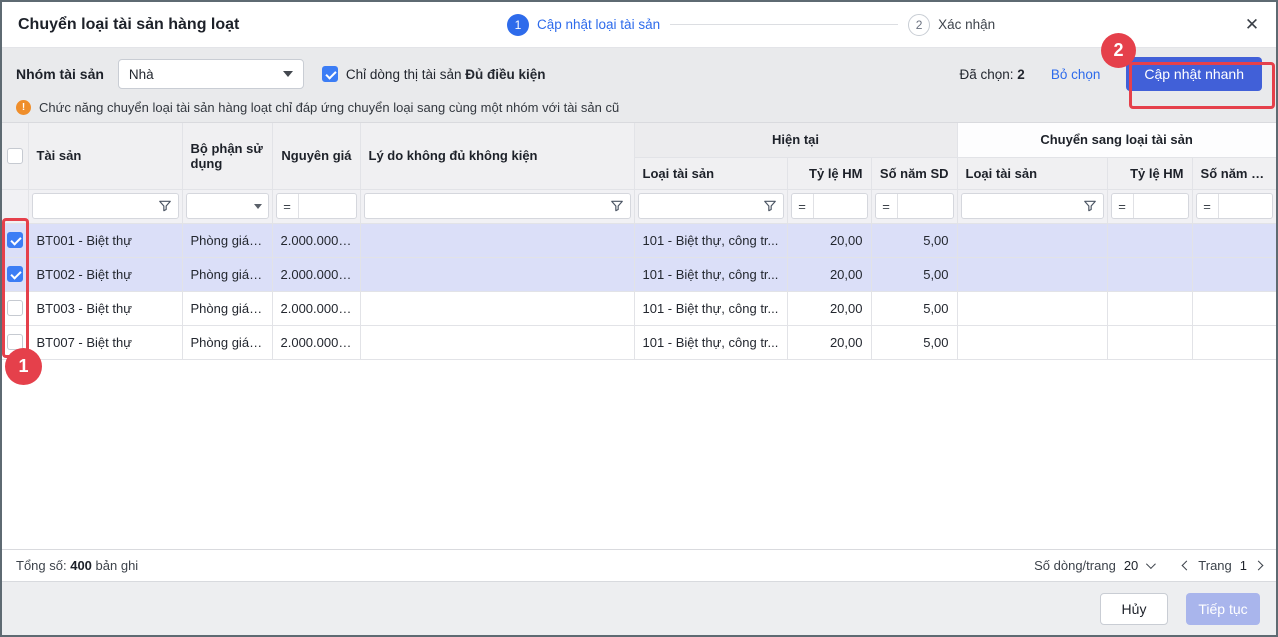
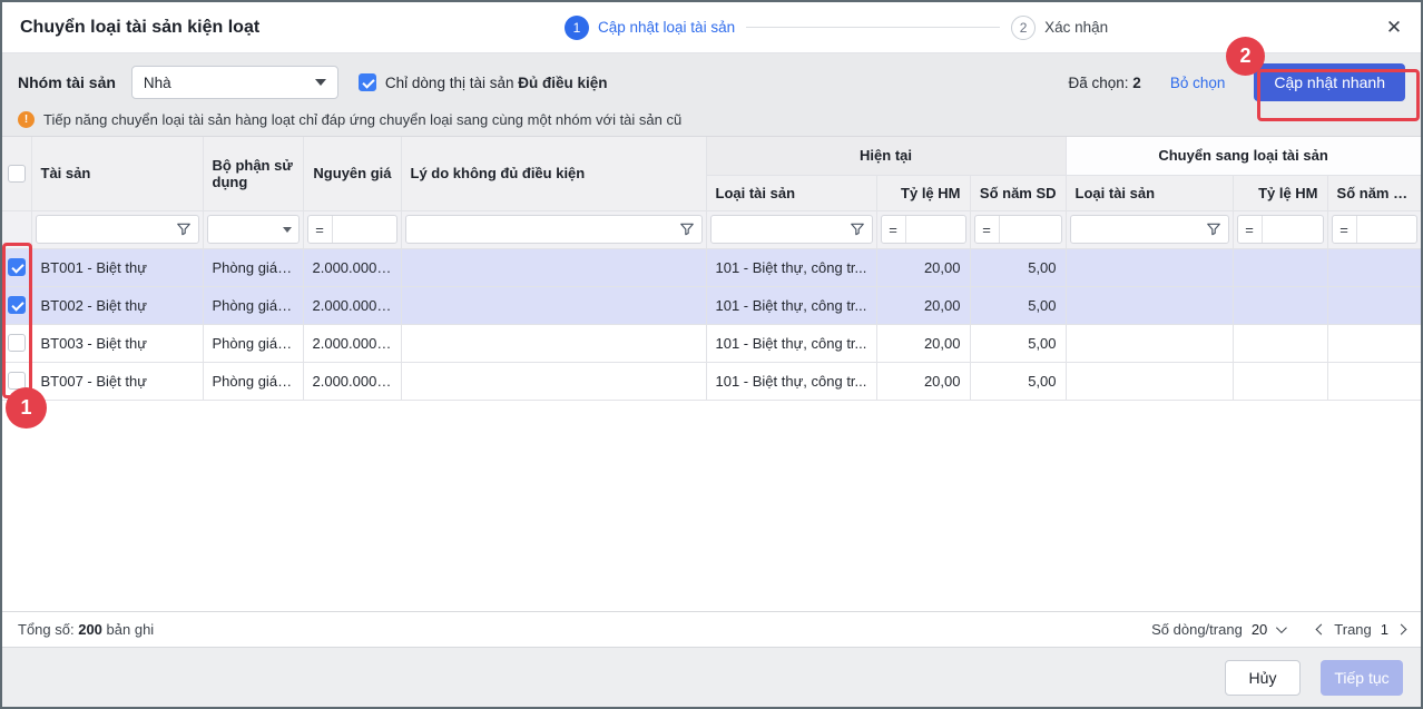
- Chuyển loại tài sản hàng loạt
+ Chuyển loại tài sản kiện loạt
  1
  Cập nhật loại tài sản
  2
  Xác nhận
  ✕
  Nhóm tài sản
  Nhà
  Chỉ dòng thị tài sản Đủ điều kiện
  Đã chọn: 2
  Bỏ chọn
  Cập nhật nhanh
  !
- Chức năng chuyển loại tài sản hàng loạt chỉ đáp ứng chuyển loại sang cùng một nhóm với tài sản cũ
+ Tiếp năng chuyển loại tài sản hàng loạt chỉ đáp ứng chuyển loại sang cùng một nhóm với tài sản cũ
- 	Tài sản	Bộ phận sử dụng	Nguyên giá	Lý do không đủ không kiện	Hiện tại	Chuyển sang loại tài sản
+ 	Tài sản	Bộ phận sử dụng	Nguyên giá	Lý do không đủ điều kiện	Hiện tại	Chuyển sang loại tài sản
  Loại tài sản	Tỷ lệ HM	Số năm SD	Loại tài sản	Tỷ lệ HM	Số năm SD
  			=			=	=		=	=
  	BT001 - Biệt thự	Phòng giám đ	2.000.000.00		101 - Biệt thự, công tr...	20,00	5,00
  	BT002 - Biệt thự	Phòng giám đ	2.000.000.00		101 - Biệt thự, công tr...	20,00	5,00
  	BT003 - Biệt thự	Phòng giám đ	2.000.000.00		101 - Biệt thự, công tr...	20,00	5,00
  	BT007 - Biệt thự	Phòng giám đ	2.000.000.00		101 - Biệt thự, công tr...	20,00	5,00
- Tổng số: 400 bản ghi
+ Tổng số: 200 bản ghi
  Số dòng/trang
  20
  Trang
  1
  Hủy
  Tiếp tục
  1
  2
